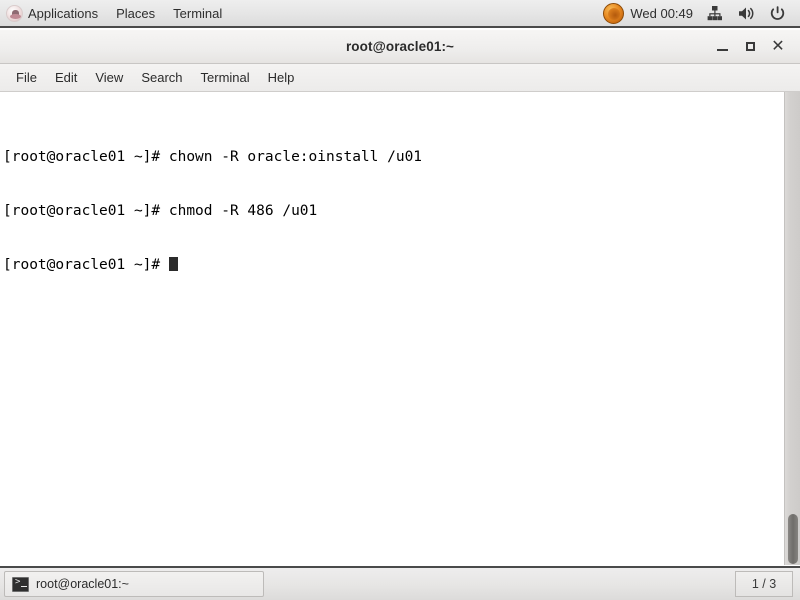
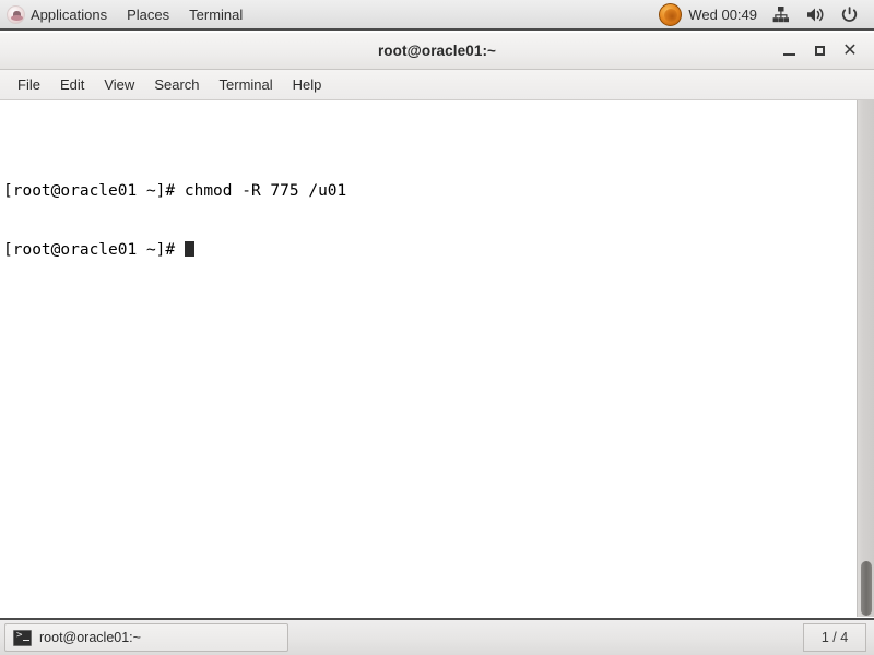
  Applications
  Places
  Terminal
  Wed 00:49
  root@oracle01:~
  ✕
  File
  Edit
  View
  Search
  Terminal
  Help
- [root@oracle01 ~]# chown -R oracle:oinstall /u01
- [root@oracle01 ~]# chmod -R 486 /u01
+ [root@oracle01 ~]# chmod -R 775 /u01
  [root@oracle01 ~]#
  root@oracle01:~
- 1 / 3
+ 1 / 4
